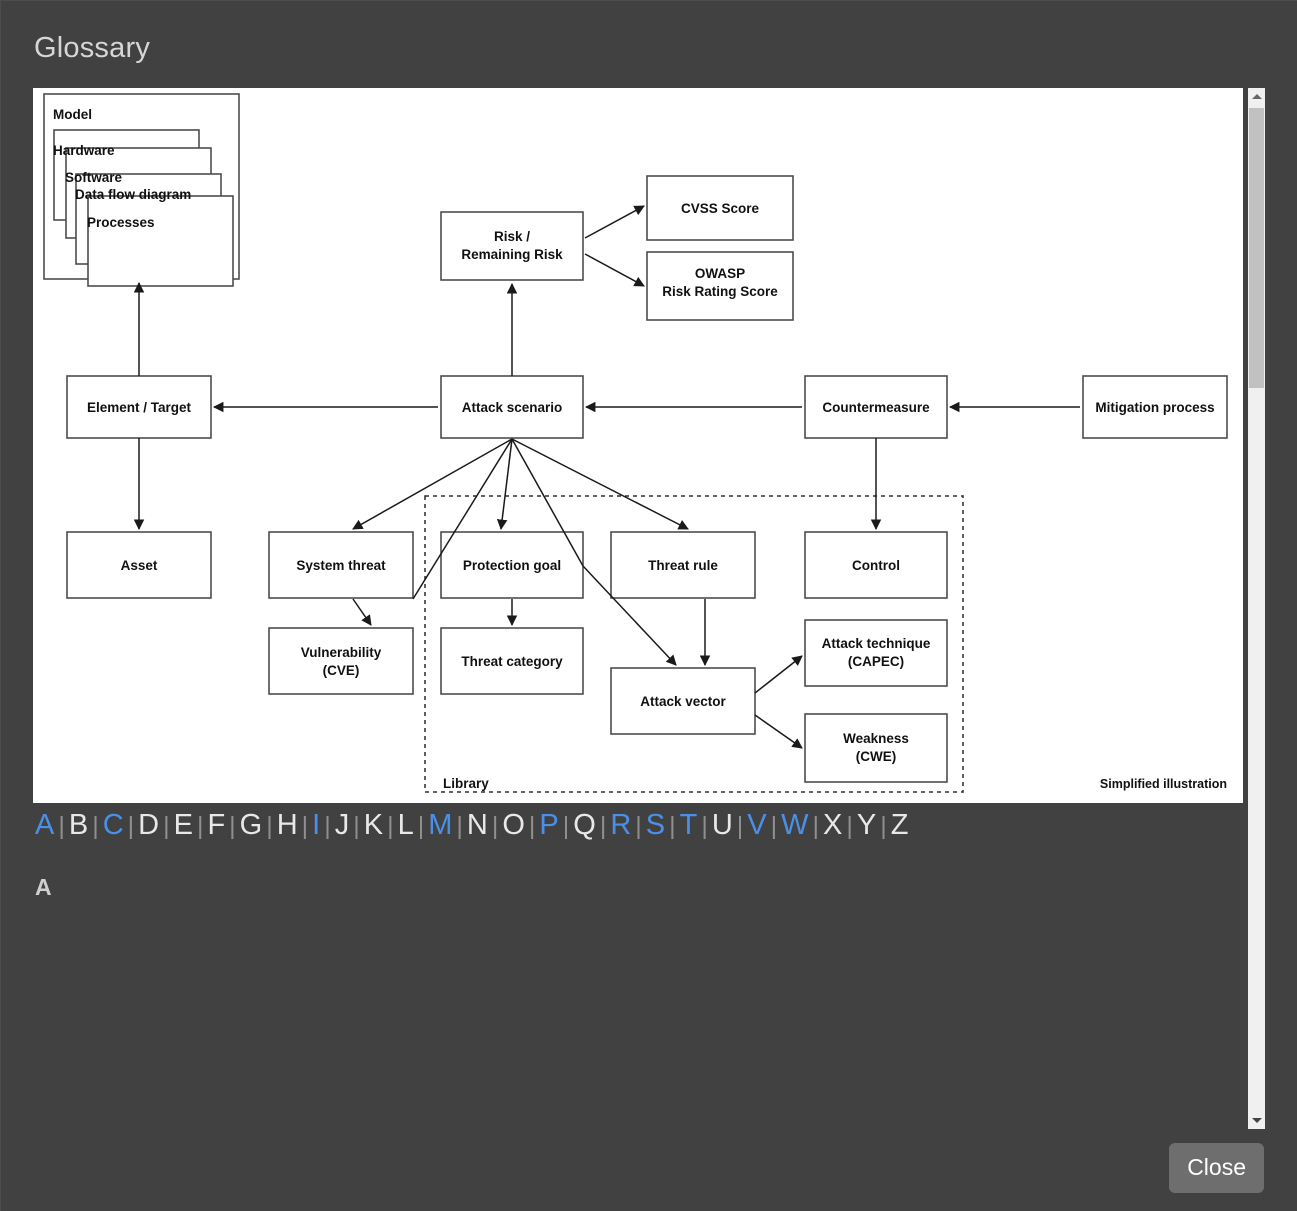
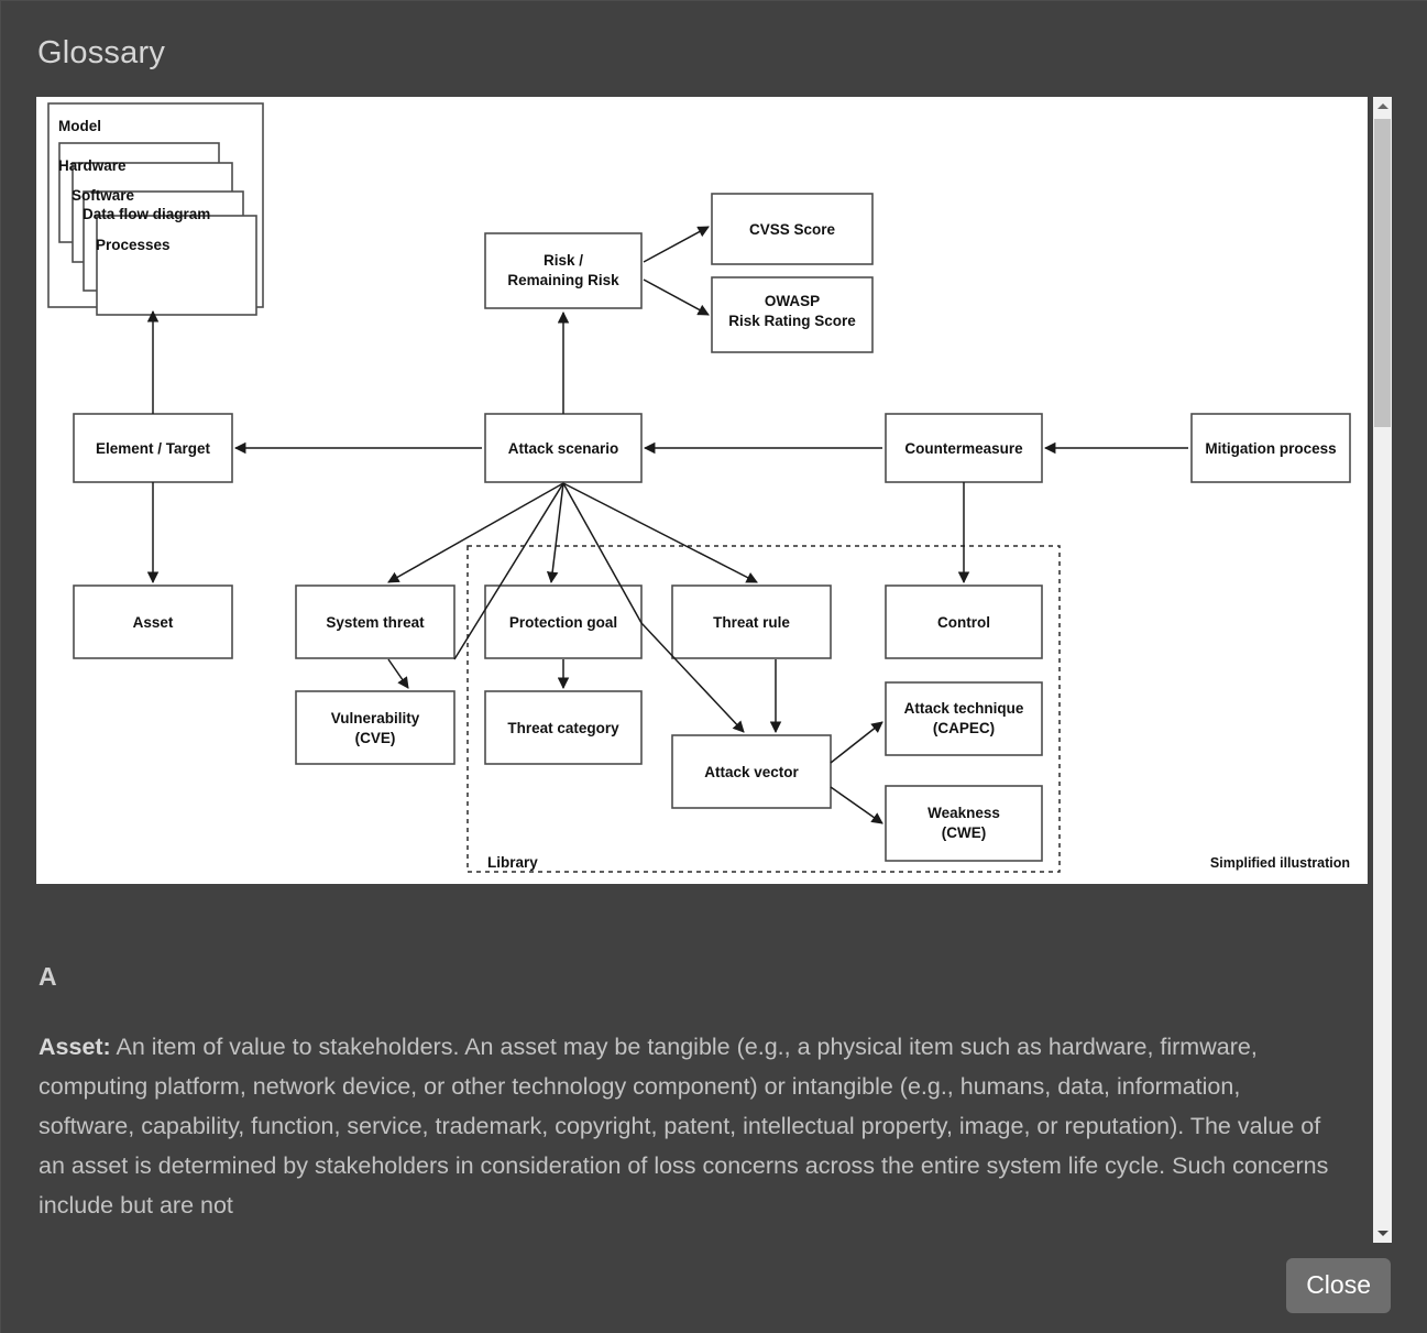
  Glossary
  Model
  Hardware
  Software
  Data flow diagram
  Processes
  Library
  Risk /
  Remaining Risk
  CVSS Score
  OWASP
  Risk Rating Score
  Element / Target
  Attack scenario
  Countermeasure
  Mitigation process
  Asset
  System threat
  Protection goal
  Threat rule
  Control
  Vulnerability
  (CVE)
  Threat category
  Attack vector
  Attack technique
  (CAPEC)
  Weakness
  (CWE)
  Simplified illustration
- A | B | C | D | E | F | G | H | I | J | K | L | M | N | O | P | Q | R | S | T | U | V | W | X | Y | Z
  A
+ Asset: An item of value to stakeholders. An asset may be tangible (e.g., a physical item such as hardware, firmware, computing platform, network device, or other technology component) or intangible (e.g., humans, data, information, software, capability, function, service, trademark, copyright, patent, intellectual property, image, or reputation). The value of an asset is determined by stakeholders in consideration of loss concerns across the entire system life cycle. Such concerns include but are not
  Close
